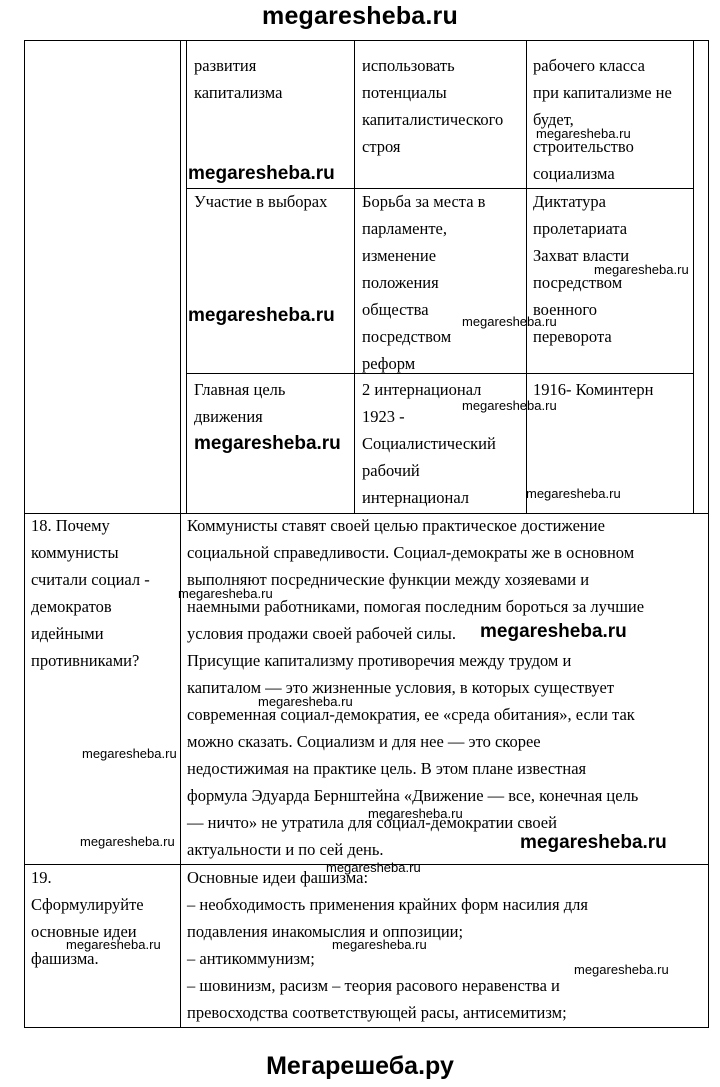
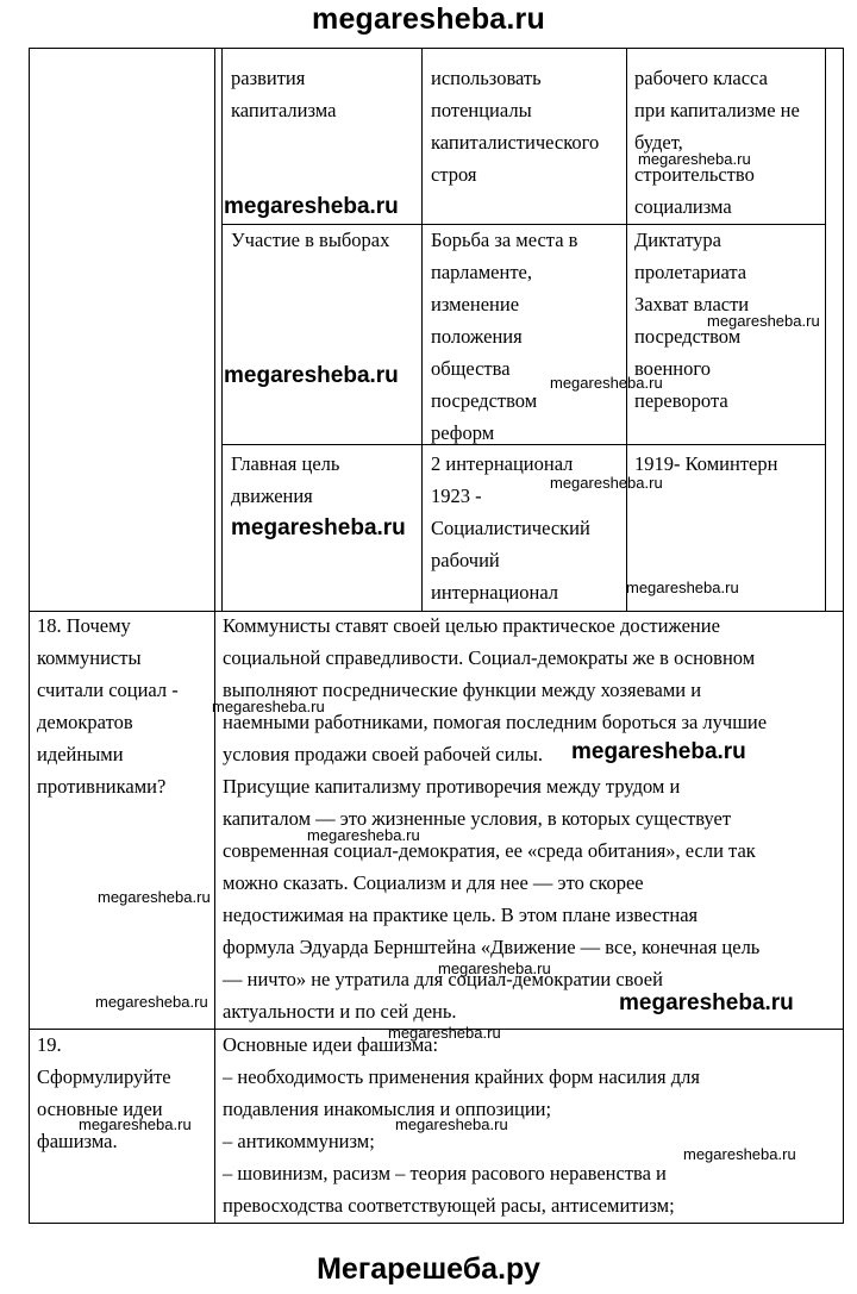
  megaresheba.ru
  развития
  капитализма
  использовать
  потенциалы
  капиталистического
  строя
  рабочего класса
  при капитализме не
  будет,
  строительство
  социализма
  Участие в выборах
  Борьба за места в
  парламенте,
  изменение
  положения
  общества
  посредством
  реформ
  Диктатура
  пролетариата
  Захват власти
  посредством
  военного
  переворота
  Главная цель
  движения
  2 интернационал
  1923 -
  Социалистический
  рабочий
  интернационал
- 1916- Коминтерн
+ 1919- Коминтерн
  18. Почему
  коммунисты
  считали социал -
  демократов
  идейными
  противниками?
  Коммунисты ставят своей целью практическое достижение
  социальной справедливости. Социал-демократы же в основном
  выполняют посреднические функции между хозяевами и
  наемными работниками, помогая последним бороться за лучшие
  условия продажи своей рабочей силы.
  Присущие капитализму противоречия между трудом и
  капиталом — это жизненные условия, в которых существует
  современная социал-демократия, ее «среда обитания», если так
  можно сказать. Социализм и для нее — это скорее
  недостижимая на практике цель. В этом плане известная
  формула Эдуарда Бернштейна «Движение — все, конечная цель
  — ничто» не утратила для социал-демократии своей
  актуальности и по сей день.
  19.
  Сформулируйте
  основные идеи
  фашизма.
  Основные идеи фашизма:
  – необходимость применения крайних форм насилия для
  подавления инакомыслия и оппозиции;
  – антикоммунизм;
  – шовинизм, расизм – теория расового неравенства и
  превосходства соответствующей расы, антисемитизм;
  megaresheba.ru
  megaresheba.ru
  megaresheba.ru
  megaresheba.ru
  megaresheba.ru
  megaresheba.ru
  megaresheba.ru
  megaresheba.ru
  megaresheba.ru
  megaresheba.ru
  megaresheba.ru
  megaresheba.ru
  megaresheba.ru
  megaresheba.ru
  megaresheba.ru
  megaresheba.ru
  megaresheba.ru
  megaresheba.ru
  megaresheba.ru
  Мегарешеба.ру
